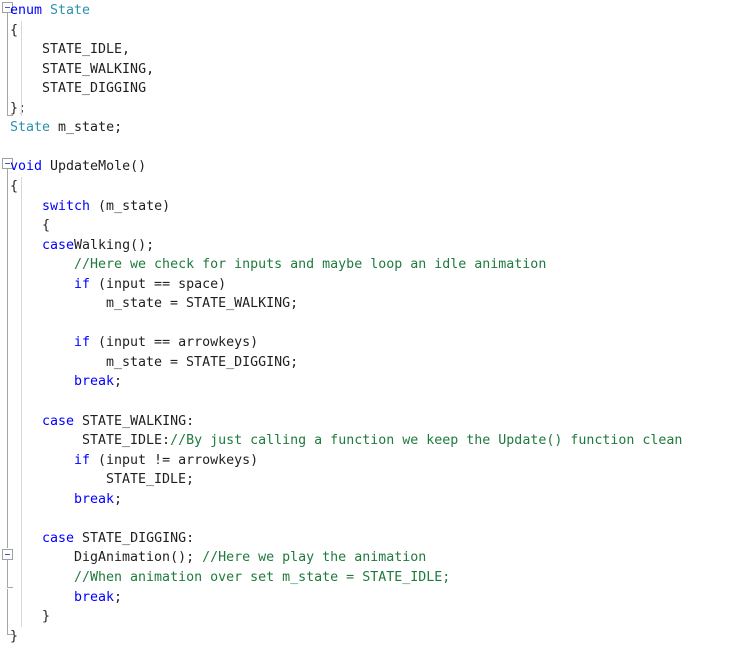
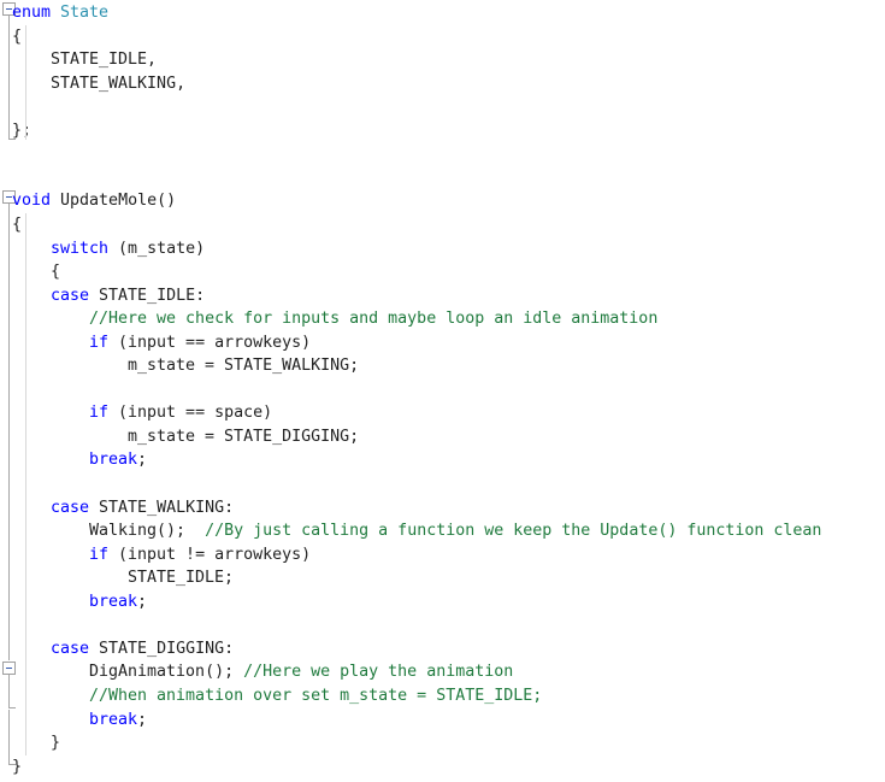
  enum State
  {
  STATE_IDLE,
  STATE_WALKING,
- STATE_DIGGING
  };
- State m_state;
  void UpdateMole()
  {
  switch (m_state)
  {
- caseWalking();
+ case STATE_IDLE:
  //Here we check for inputs and maybe loop an idle animation
- if (input == space)
+ if (input == arrowkeys)
  m_state = STATE_WALKING;
- if (input == arrowkeys)
+ if (input == space)
  m_state = STATE_DIGGING;
  break;
  case STATE_WALKING:
- STATE_IDLE://By just calling a function we keep the Update() function clean
+ Walking(); //By just calling a function we keep the Update() function clean
  if (input != arrowkeys)
  STATE_IDLE;
  break;
  case STATE_DIGGING:
  DigAnimation(); //Here we play the animation
  //When animation over set m_state = STATE_IDLE;
  break;
  }
  }
